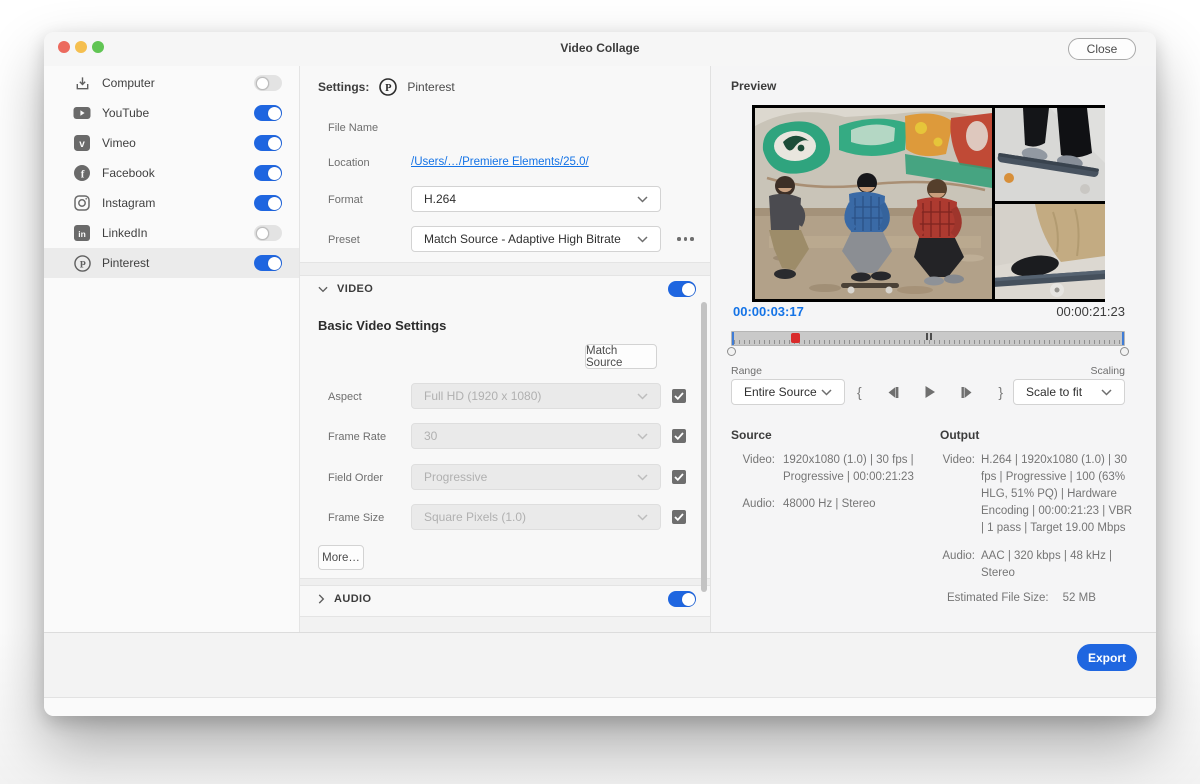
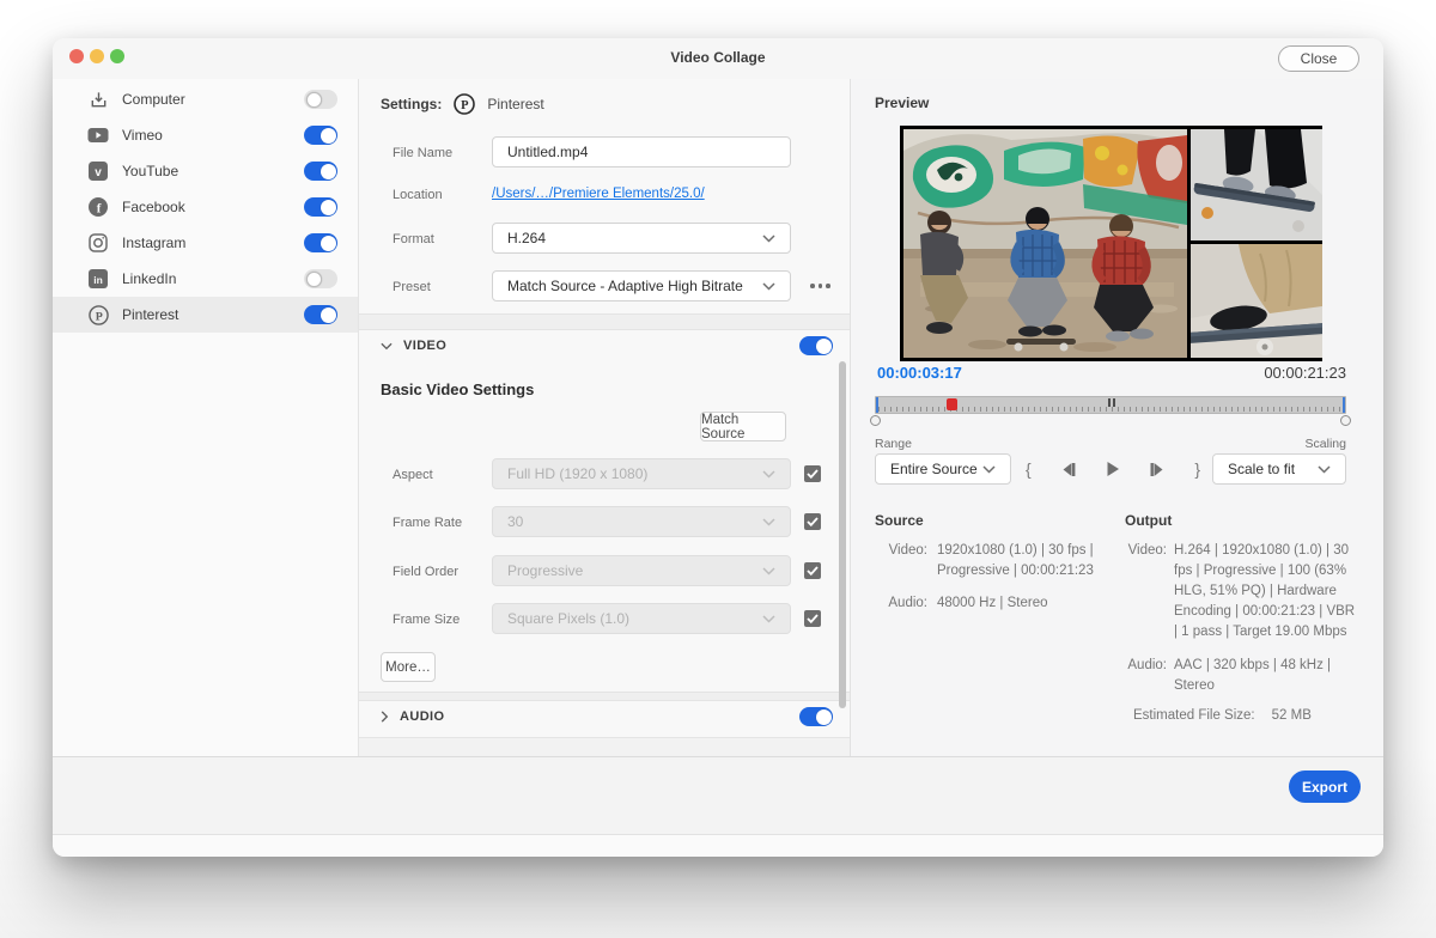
  Video Collage
  Close
  Computer
- YouTube
+ Vimeo
  v
- Vimeo
+ YouTube
  f
  Facebook
  Instagram
  in
  LinkedIn
  P
  Pinterest
  Settings:
  P
  Pinterest
  File Name
+ Untitled.mp4
  Location
  /Users/…/Premiere Elements/25.0/
  Format
  H.264
  Preset
  Match Source - Adaptive High Bitrate
  VIDEO
  Basic Video Settings
  Match Source
  Aspect
  Full HD (1920 x 1080)
  Frame Rate
  30
  Field Order
  Progressive
  Frame Size
  Square Pixels (1.0)
  More…
  AUDIO
  Preview
  00:00:03:17
  00:00:21:23
  Range
  Scaling
  Entire Source
  {
  }
  Scale to fit
  Source
  Video:
  1920x1080 (1.0) | 30 fps | Progressive | 00:00:21:23
  Audio:
  48000 Hz | Stereo
  Output
  Video:
  H.264 | 1920x1080 (1.0) | 30 fps | Progressive | 100 (63% HLG, 51% PQ) | Hardware Encoding | 00:00:21:23 | VBR | 1 pass | Target 19.00 Mbps
  Audio:
  AAC | 320 kbps | 48 kHz | Stereo
  Estimated File Size:
  52 MB
  Export
